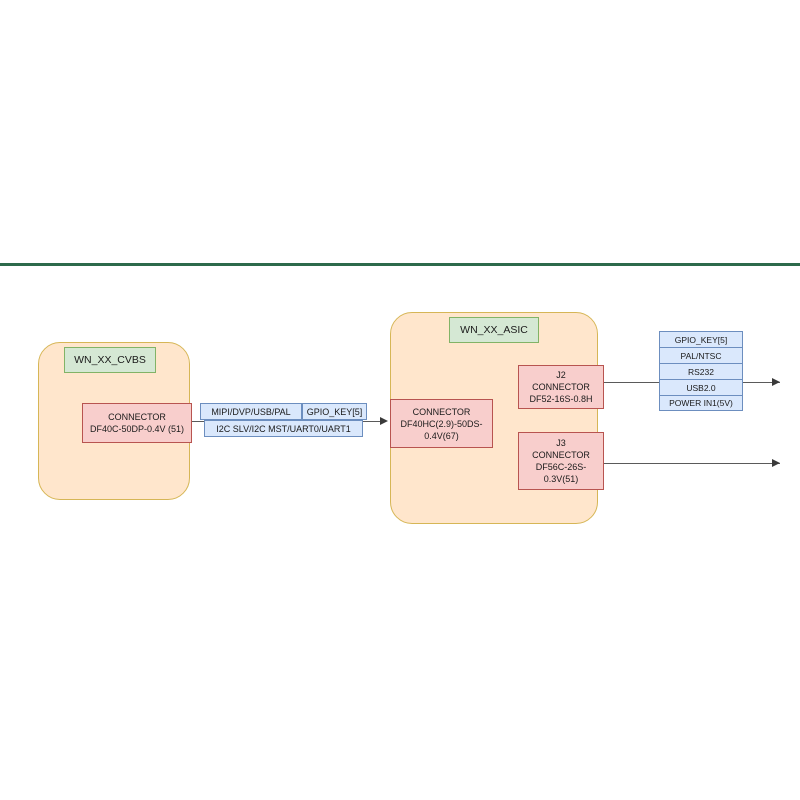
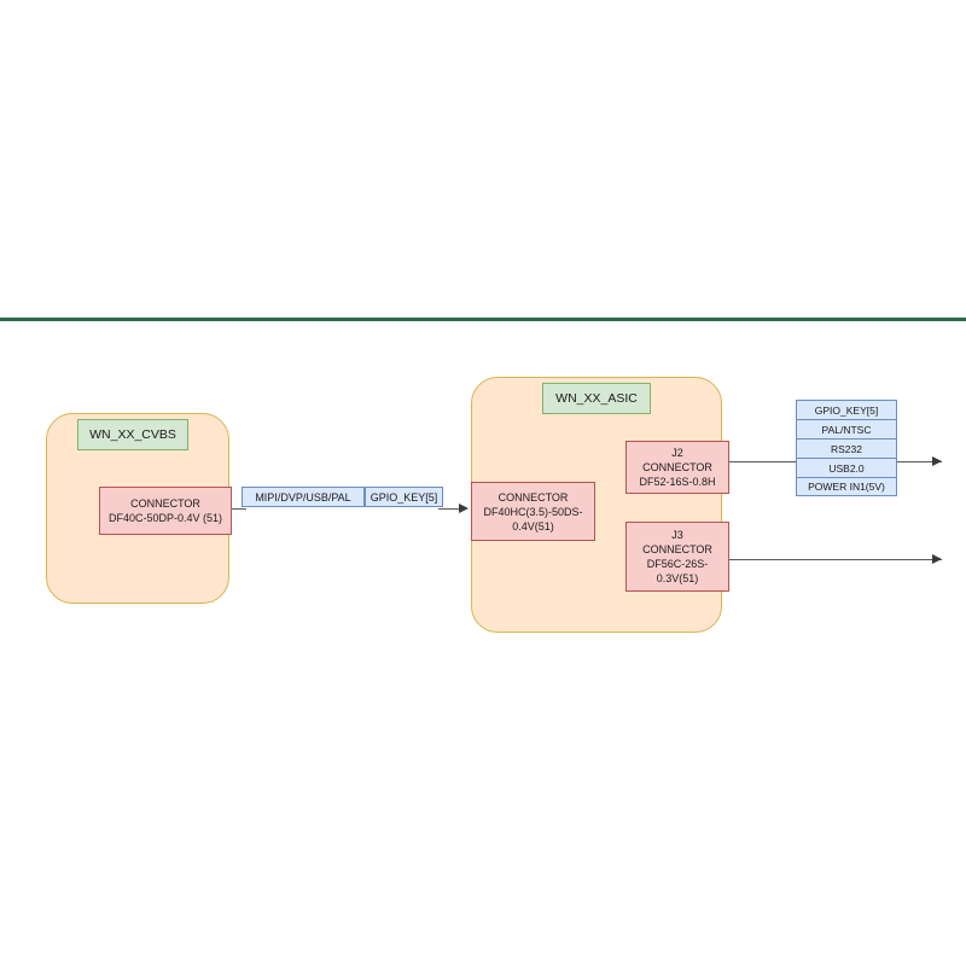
  WN_XX_CVBS
  CONNECTOR
  DF40C-50DP-0.4V (51)
  MIPI/DVP/USB/PAL
  GPIO_KEY[5]
- I2C SLV/I2C MST/UART0/UART1
  WN_XX_ASIC
  CONNECTOR
- DF40HC(2.9)-50DS-
+ DF40HC(3.5)-50DS-
- 0.4V(67)
+ 0.4V(51)
  J2
  CONNECTOR
  DF52-16S-0.8H
  J3
  CONNECTOR
  DF56C-26S-
  0.3V(51)
  GPIO_KEY[5]
  PAL/NTSC
  RS232
  USB2.0
  POWER IN1(5V)
